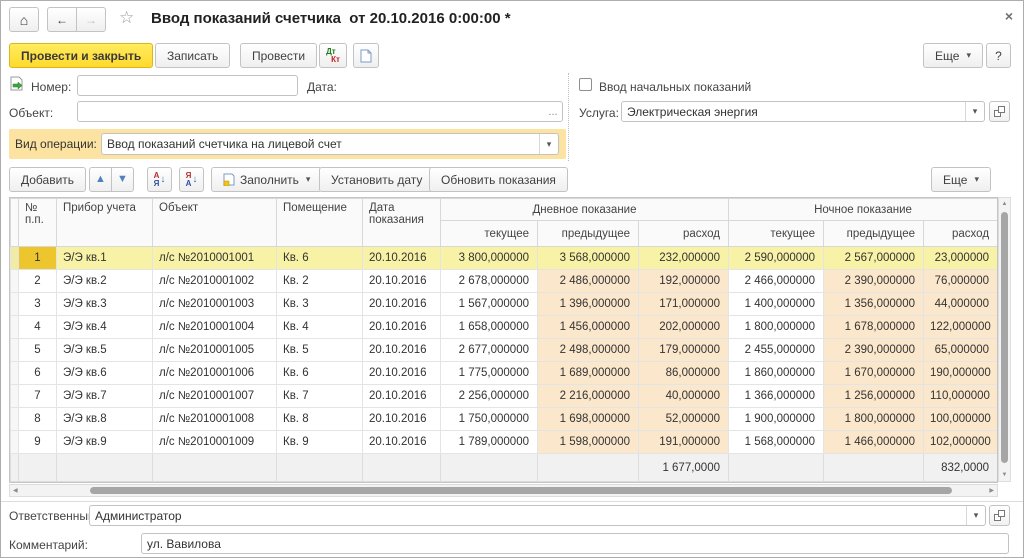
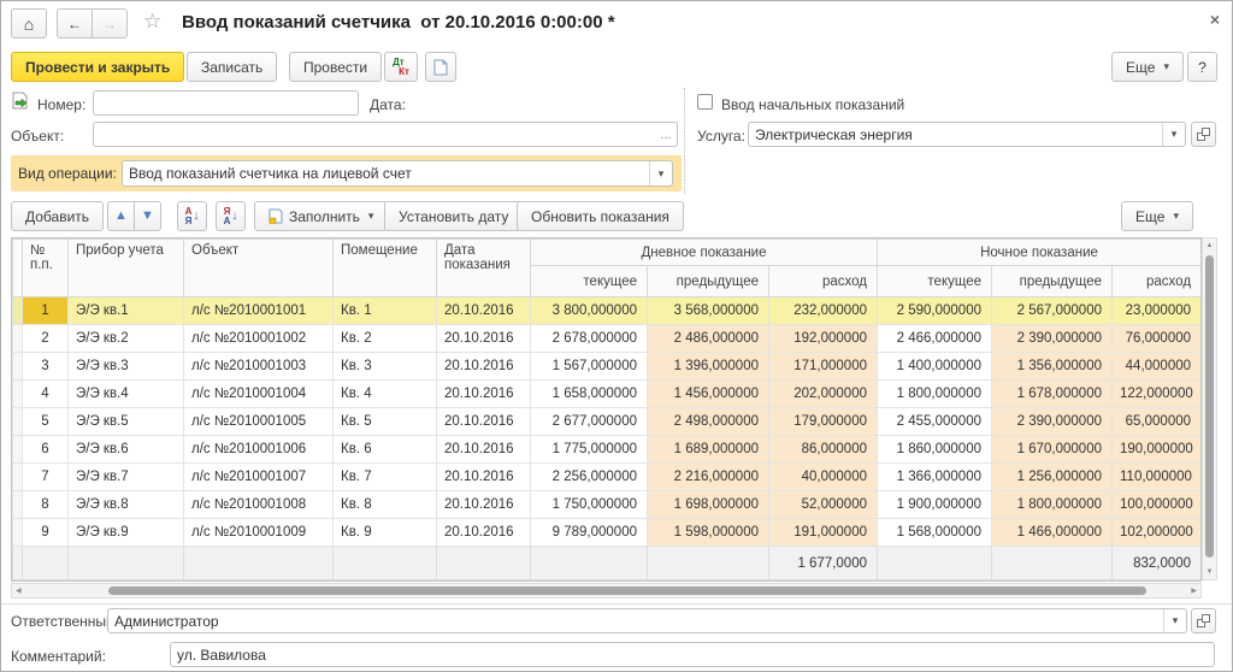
  ⌂
  ←
  →
  ☆
  Ввод показаний счетчика от 20.10.2016 0:00:00 *
  ×
  Провести и закрыть
  Записать
  Провести
  Дт
  Кт
  Еще
  ▾
  ?
  Номер:
  Дата:
  Ввод начальных показаний
  Объект:
  ...
  Услуга:
  Электрическая энергия
  ▾
  Вид операции:
  Ввод показаний счетчика на лицевой счет
  ▾
  Добавить
  ▲
  ▼
  А
  Я
  ↓
  Я
  А
  ↓
  Заполнить
  ▾
  Установить дату
  Обновить показания
  Еще
  ▾
  	№ п.п.	Прибор учета	Объект	Помещение	Дата показания	Дневное показание	Ночное показание
  текущее	предыдущее	расход	текущее	предыдущее	расход
- 	1	Э/Э кв.1	л/с №2010001001	Кв. 6	20.10.2016	3 800,000000	3 568,000000	232,000000	2 590,000000	2 567,000000	23,000000
+ 	1	Э/Э кв.1	л/с №2010001001	Кв. 1	20.10.2016	3 800,000000	3 568,000000	232,000000	2 590,000000	2 567,000000	23,000000
  	2	Э/Э кв.2	л/с №2010001002	Кв. 2	20.10.2016	2 678,000000	2 486,000000	192,000000	2 466,000000	2 390,000000	76,000000
  	3	Э/Э кв.3	л/с №2010001003	Кв. 3	20.10.2016	1 567,000000	1 396,000000	171,000000	1 400,000000	1 356,000000	44,000000
  	4	Э/Э кв.4	л/с №2010001004	Кв. 4	20.10.2016	1 658,000000	1 456,000000	202,000000	1 800,000000	1 678,000000	122,000000
  	5	Э/Э кв.5	л/с №2010001005	Кв. 5	20.10.2016	2 677,000000	2 498,000000	179,000000	2 455,000000	2 390,000000	65,000000
  	6	Э/Э кв.6	л/с №2010001006	Кв. 6	20.10.2016	1 775,000000	1 689,000000	86,000000	1 860,000000	1 670,000000	190,000000
  	7	Э/Э кв.7	л/с №2010001007	Кв. 7	20.10.2016	2 256,000000	2 216,000000	40,000000	1 366,000000	1 256,000000	110,000000
  	8	Э/Э кв.8	л/с №2010001008	Кв. 8	20.10.2016	1 750,000000	1 698,000000	52,000000	1 900,000000	1 800,000000	100,000000
- 	9	Э/Э кв.9	л/с №2010001009	Кв. 9	20.10.2016	1 789,000000	1 598,000000	191,000000	1 568,000000	1 466,000000	102,000000
+ 	9	Э/Э кв.9	л/с №2010001009	Кв. 9	20.10.2016	9 789,000000	1 598,000000	191,000000	1 568,000000	1 466,000000	102,000000
  								1 677,0000			832,0000
  Ответственны
  Администратор
  ▾
  Комментарий:
  ул. Вавилова
